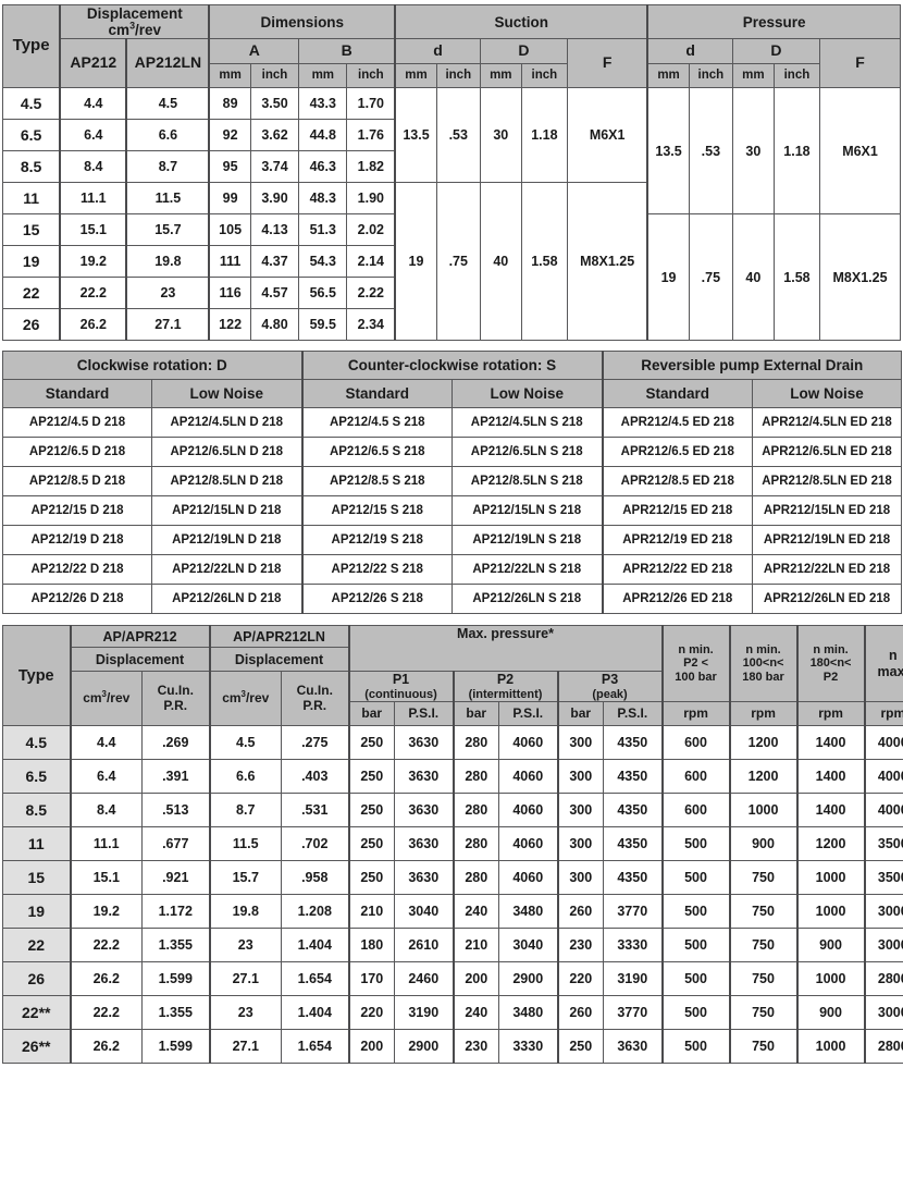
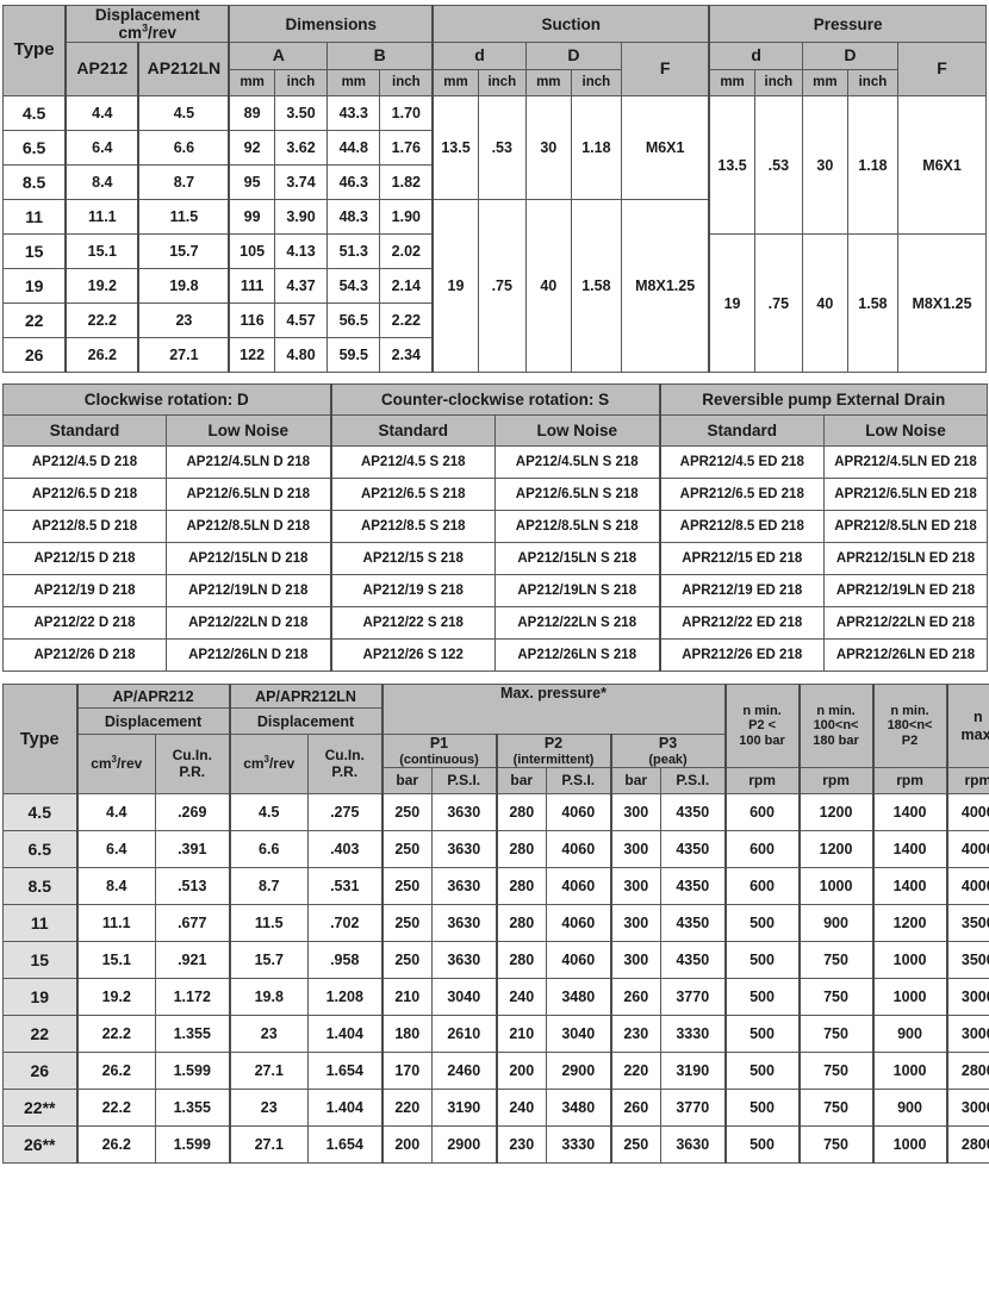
  Type	Displacement cm3/rev	Dimensions	Suction	Pressure
  AP212	AP212LN	A	B	d	D	F	d	D	F
  mm	inch	mm	inch	mm	inch	mm	inch	mm	inch	mm	inch
  4.5	4.4	4.5	89	3.50	43.3	1.70	13.5	.53	30	1.18	M6X1	13.5	.53	30	1.18	M6X1
  6.5	6.4	6.6	92	3.62	44.8	1.76
  8.5	8.4	8.7	95	3.74	46.3	1.82
  11	11.1	11.5	99	3.90	48.3	1.90	19	.75	40	1.58	M8X1.25
  15	15.1	15.7	105	4.13	51.3	2.02	19	.75	40	1.58	M8X1.25
  19	19.2	19.8	111	4.37	54.3	2.14
  22	22.2	23	116	4.57	56.5	2.22
  26	26.2	27.1	122	4.80	59.5	2.34
  Clockwise rotation: D	Counter-clockwise rotation: S	Reversible pump External Drain
  Standard	Low Noise	Standard	Low Noise	Standard	Low Noise
  AP212/4.5 D 218	AP212/4.5LN D 218	AP212/4.5 S 218	AP212/4.5LN S 218	APR212/4.5 ED 218	APR212/4.5LN ED 218
  AP212/6.5 D 218	AP212/6.5LN D 218	AP212/6.5 S 218	AP212/6.5LN S 218	APR212/6.5 ED 218	APR212/6.5LN ED 218
  AP212/8.5 D 218	AP212/8.5LN D 218	AP212/8.5 S 218	AP212/8.5LN S 218	APR212/8.5 ED 218	APR212/8.5LN ED 218
  AP212/15 D 218	AP212/15LN D 218	AP212/15 S 218	AP212/15LN S 218	APR212/15 ED 218	APR212/15LN ED 218
  AP212/19 D 218	AP212/19LN D 218	AP212/19 S 218	AP212/19LN S 218	APR212/19 ED 218	APR212/19LN ED 218
  AP212/22 D 218	AP212/22LN D 218	AP212/22 S 218	AP212/22LN S 218	APR212/22 ED 218	APR212/22LN ED 218
- AP212/26 D 218	AP212/26LN D 218	AP212/26 S 218	AP212/26LN S 218	APR212/26 ED 218	APR212/26LN ED 218
+ AP212/26 D 218	AP212/26LN D 218	AP212/26 S 122	AP212/26LN S 218	APR212/26 ED 218	APR212/26LN ED 218
  Type	AP/APR212	AP/APR212LN	Max. pressure*	n min. P2 < 100 bar	n min. 100<n< 180 bar	n min. 180<n< P2	n max
  Displacement	Displacement
  cm3/rev	Cu.In. P.R.	cm3/rev	Cu.In. P.R.	P1 (continuous)	P2 (intermittent)	P3 (peak)
  bar	P.S.I.	bar	P.S.I.	bar	P.S.I.	rpm	rpm	rpm	rpm
  4.5	4.4	.269	4.5	.275	250	3630	280	4060	300	4350	600	1200	1400	400
  6.5	6.4	.391	6.6	.403	250	3630	280	4060	300	4350	600	1200	1400	400
  8.5	8.4	.513	8.7	.531	250	3630	280	4060	300	4350	600	1000	1400	400
  11	11.1	.677	11.5	.702	250	3630	280	4060	300	4350	500	900	1200	350
  15	15.1	.921	15.7	.958	250	3630	280	4060	300	4350	500	750	1000	350
  19	19.2	1.172	19.8	1.208	210	3040	240	3480	260	3770	500	750	1000	300
  22	22.2	1.355	23	1.404	180	2610	210	3040	230	3330	500	750	900	300
  26	26.2	1.599	27.1	1.654	170	2460	200	2900	220	3190	500	750	1000	280
  22**	22.2	1.355	23	1.404	220	3190	240	3480	260	3770	500	750	900	300
  26**	26.2	1.599	27.1	1.654	200	2900	230	3330	250	3630	500	750	1000	280
